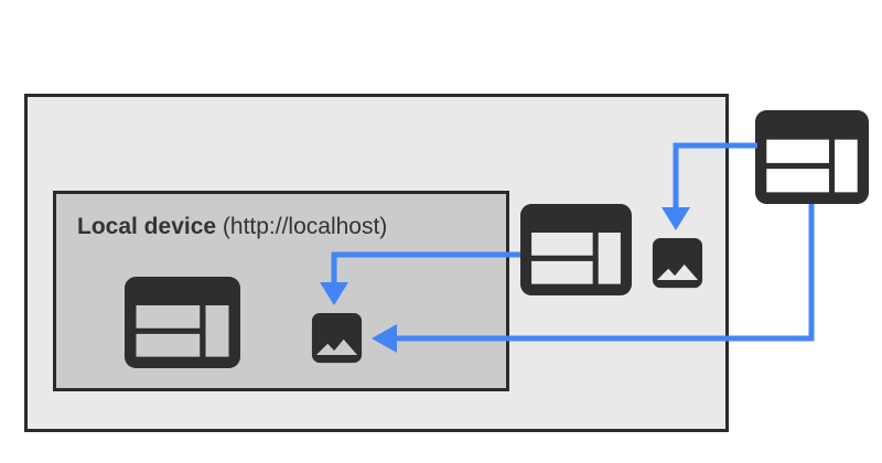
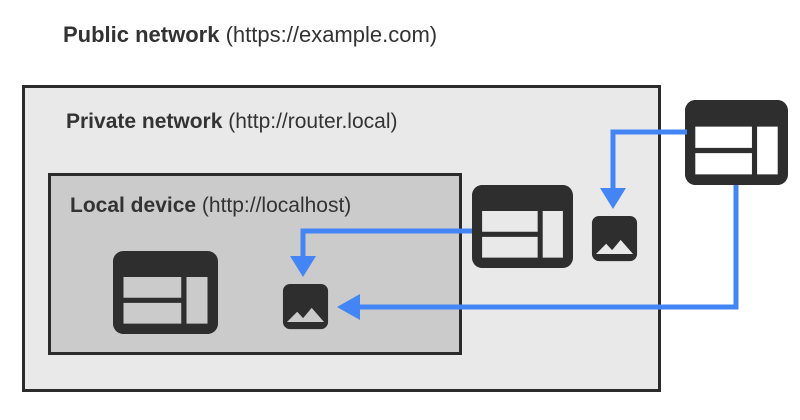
+ Public network (https://example.com)
+ Private network (http://router.local)
  Local device (http://localhost)
